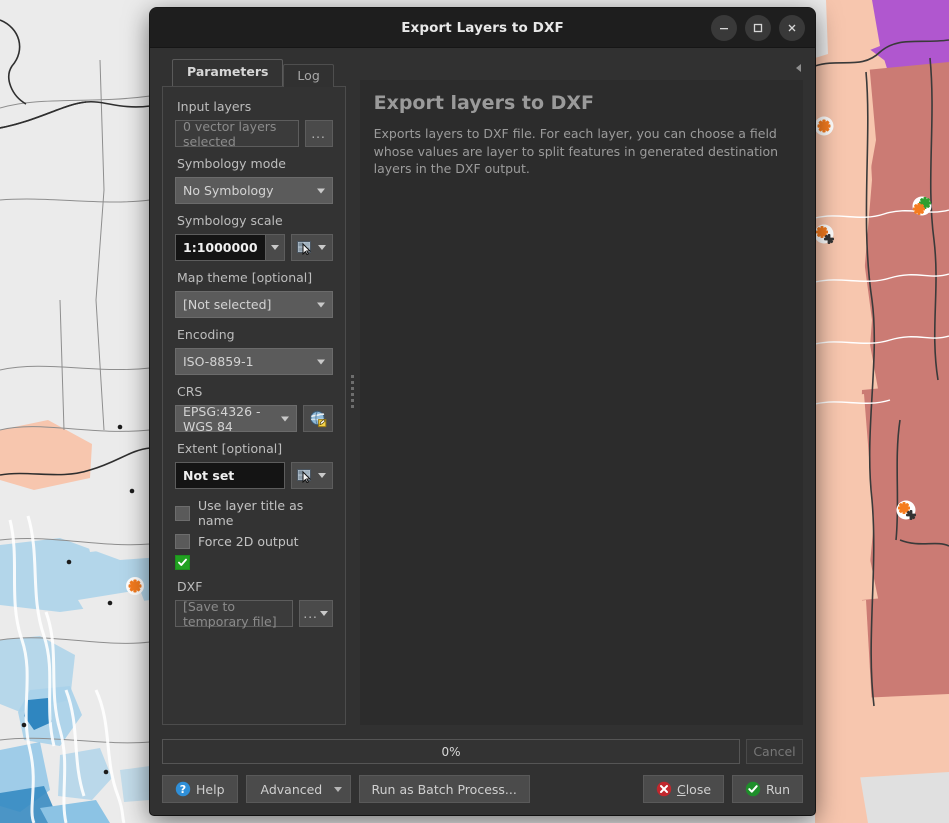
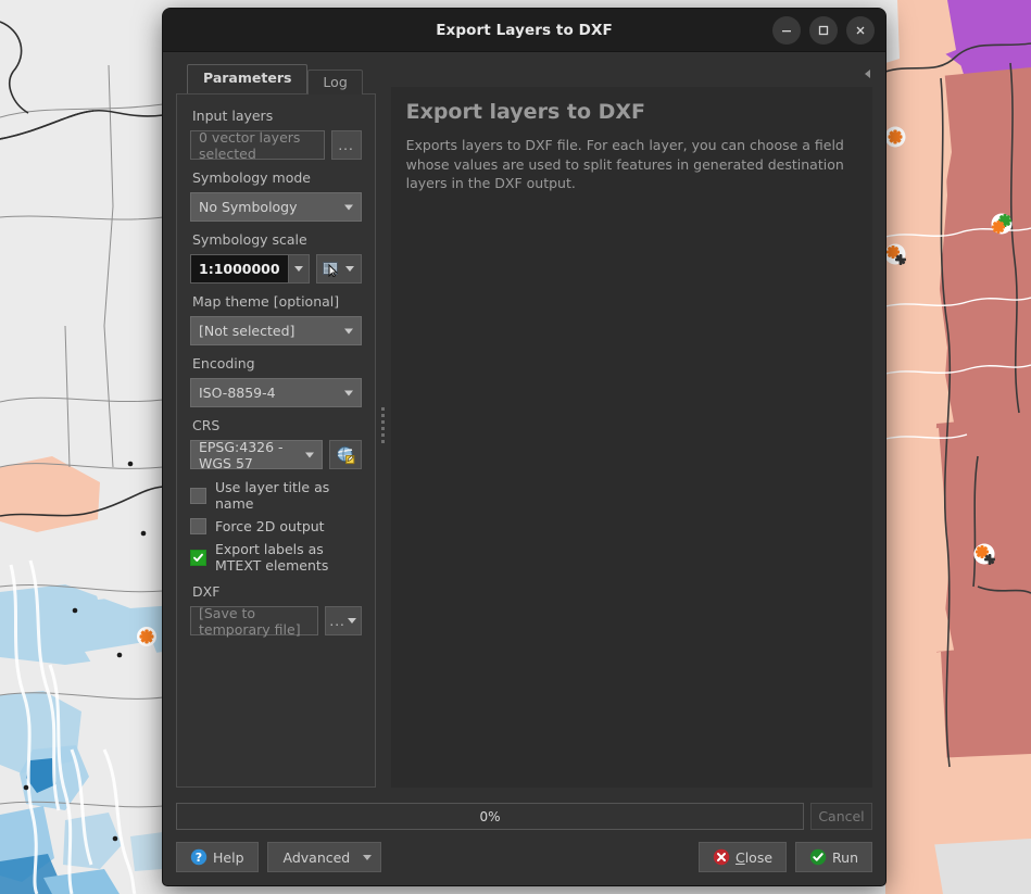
  Export Layers to DXF
  Parameters
  Log
  Input layers
  0 vector layers selected
  ...
  Symbology mode
  No Symbology
  Symbology scale
  1:1000000
  Map theme [optional]
  [Not selected]
  Encoding
- ISO-8859-1
+ ISO-8859-4
  CRS
- EPSG:4326 - WGS 84
+ EPSG:4326 - WGS 57
- Extent [optional]
- Not set
  Use layer title as name
  Force 2D output
+ Export labels as MTEXT elements
  DXF
  [Save to temporary file]
  ...
  Export layers to DXF
- Exports layers to DXF file. For each layer, you can choose a field whose values are layer to split features in generated destination layers in the DXF output.
+ Exports layers to DXF file. For each layer, you can choose a field whose values are used to split features in generated destination layers in the DXF output.
  0%
  Cancel
  ?
  Help
  Advanced
- Run as Batch Process...
  Close
  Run
